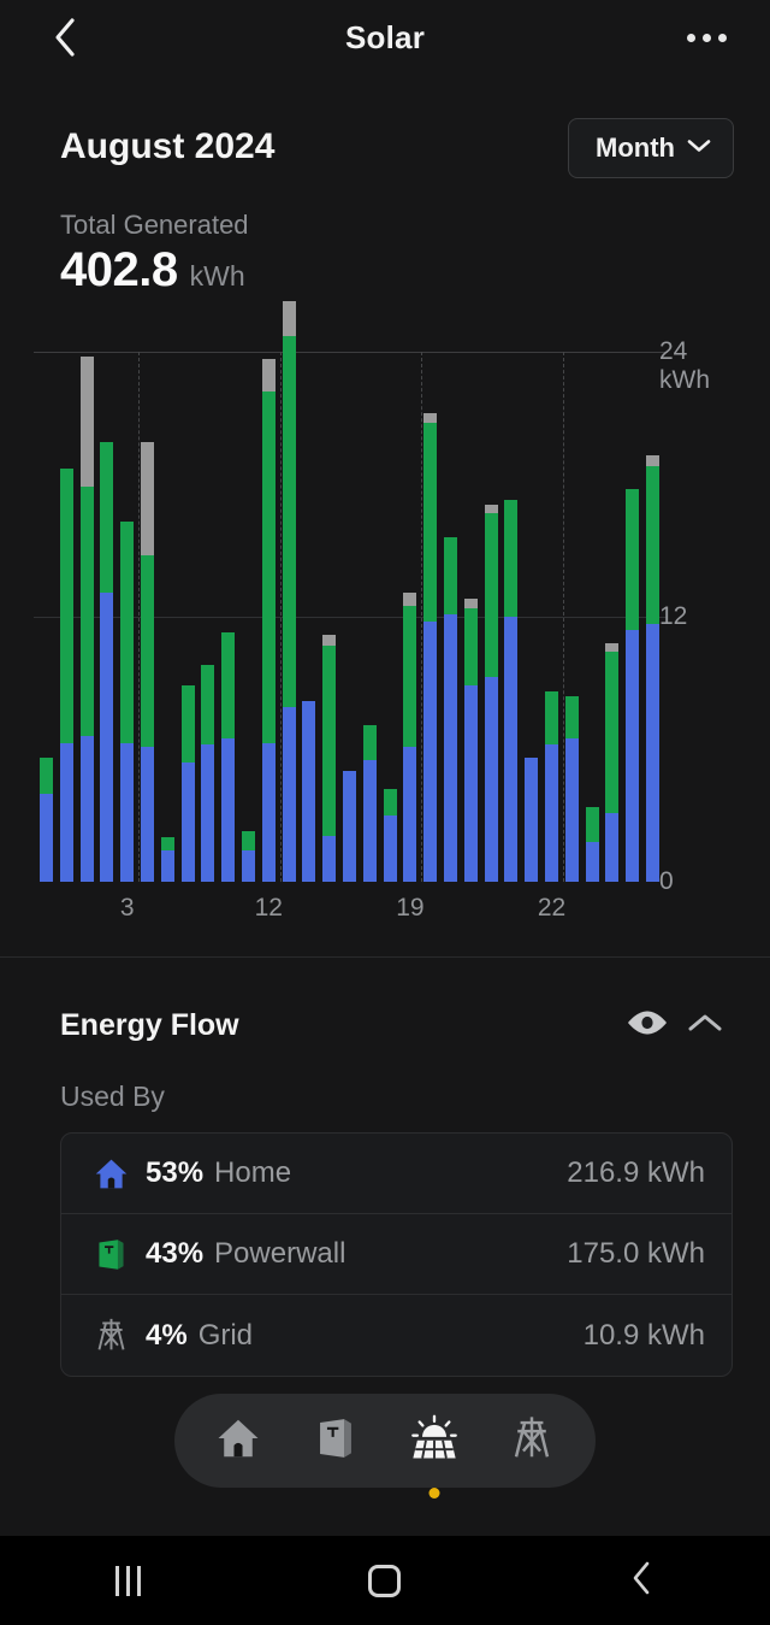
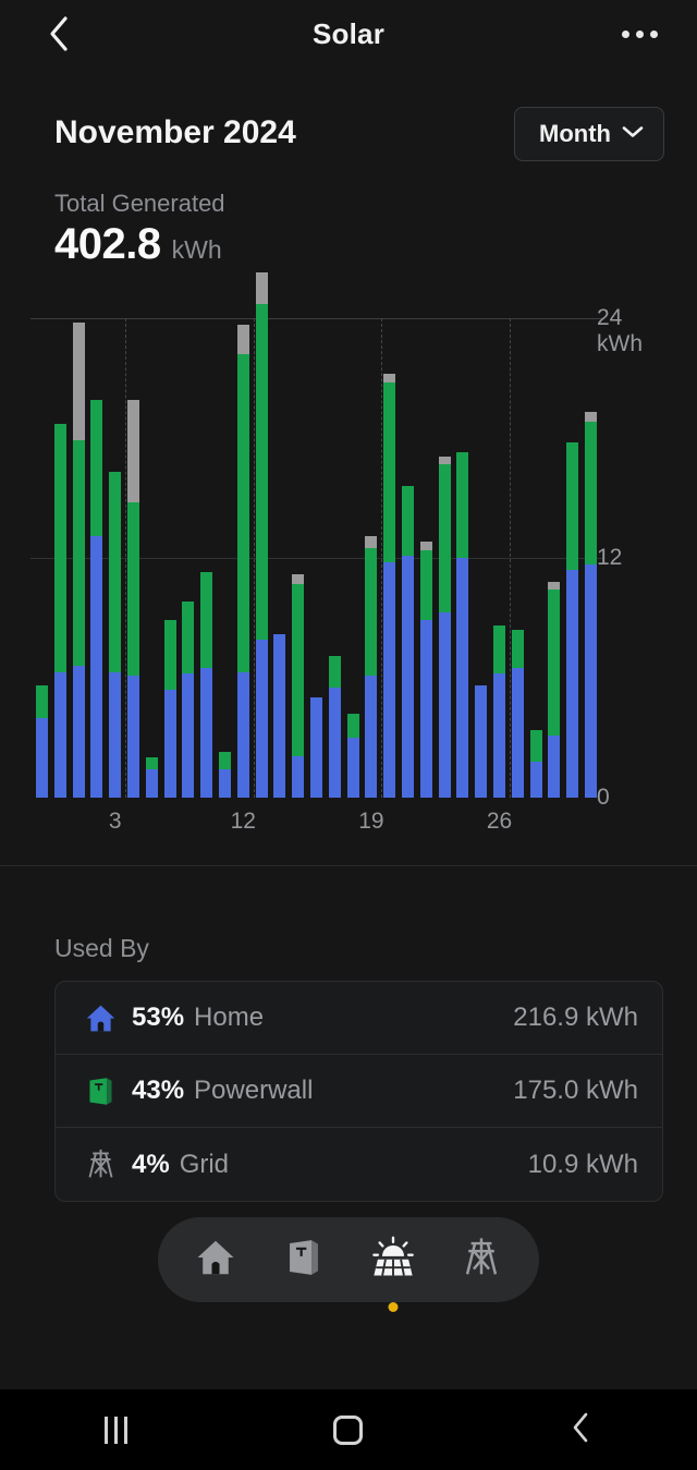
  Solar
- August 2024
+ November 2024
  Month
  Total Generated
  402.8
  kWh
  24
  kWh
  12
  0
  3
  12
  19
- 22
+ 26
- Energy Flow
  Used By
  53%
  Home
  216.9 kWh
  43%
  Powerwall
  175.0 kWh
  4%
  Grid
  10.9 kWh
